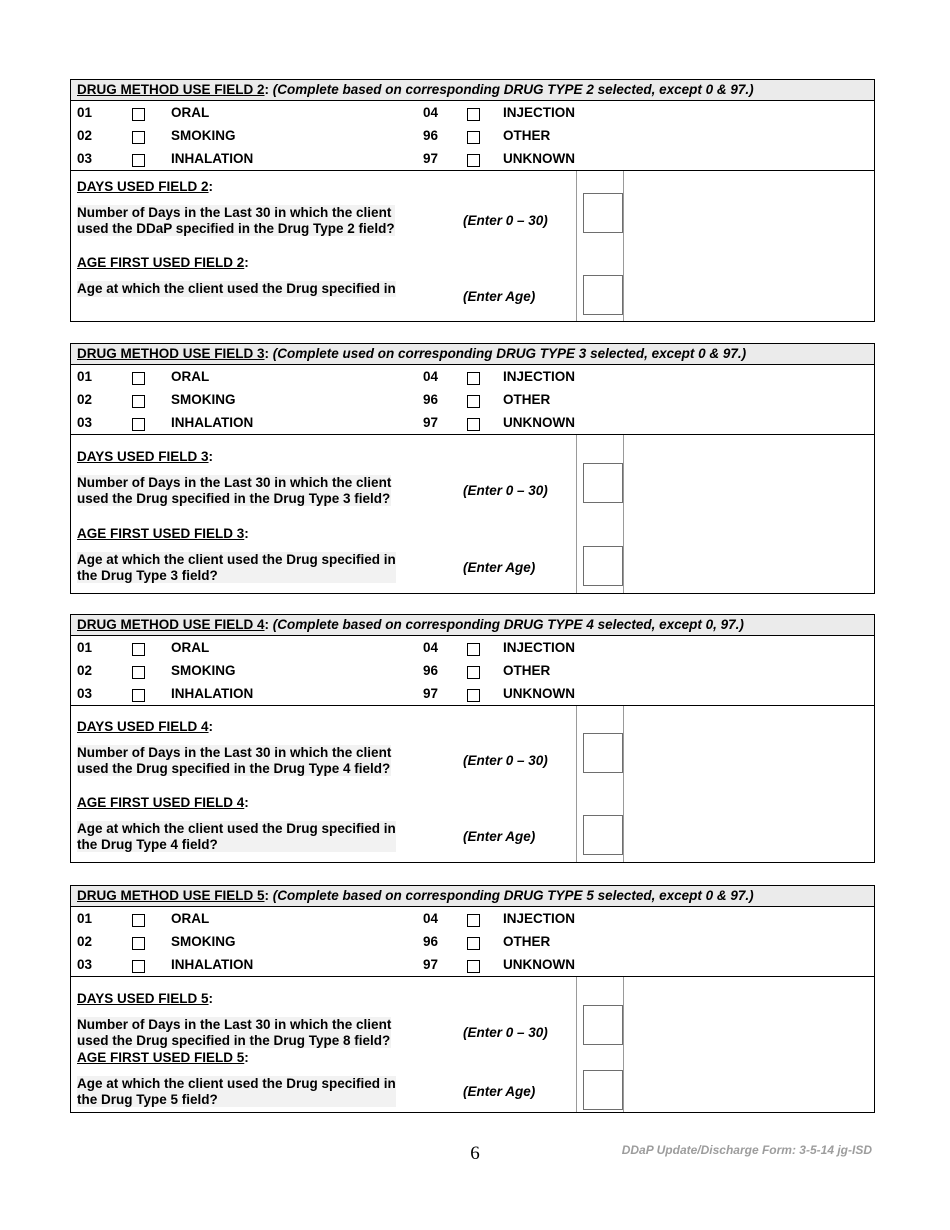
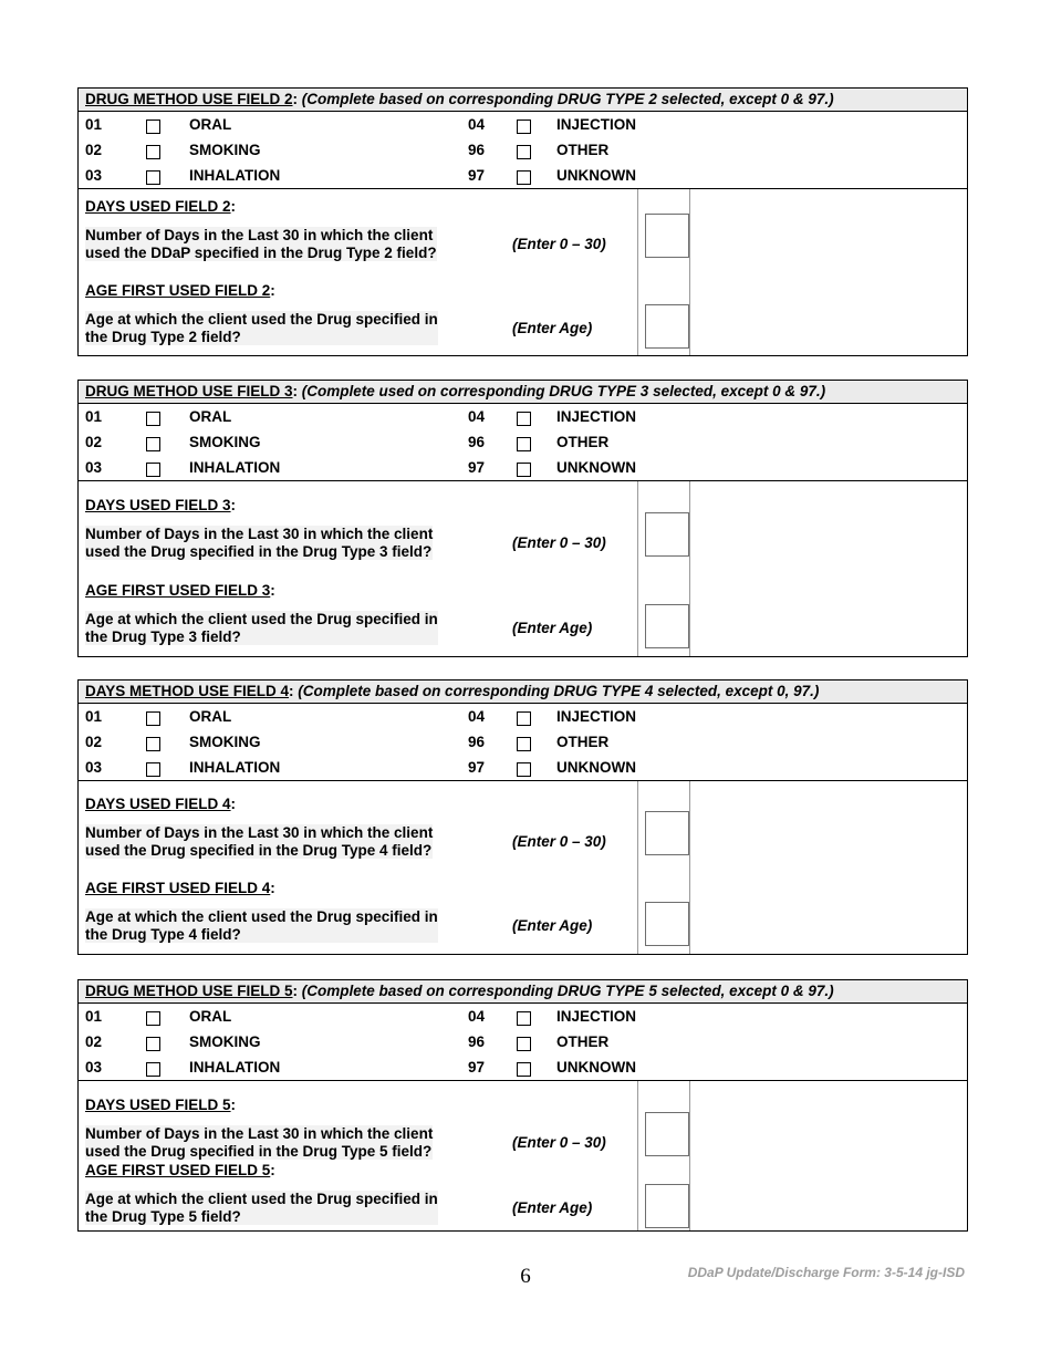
  DRUG METHOD USE FIELD 2: (Complete based on corresponding DRUG TYPE 2 selected, except 0 & 97.)
  01
  ORAL
  04
  INJECTION
  02
  SMOKING
  96
  OTHER
  03
  INHALATION
  97
  UNKNOWN
  DAYS USED FIELD 2:
  Number of Days in the Last 30 in which the client
  used the DDaP specified in the Drug Type 2 field?
  (Enter 0 – 30)
  AGE FIRST USED FIELD 2:
  Age at which the client used the Drug specified in
+ the Drug Type 2 field?
  (Enter Age)
  DRUG METHOD USE FIELD 3: (Complete used on corresponding DRUG TYPE 3 selected, except 0 & 97.)
  01
  ORAL
  04
  INJECTION
  02
  SMOKING
  96
  OTHER
  03
  INHALATION
  97
  UNKNOWN
  DAYS USED FIELD 3:
  Number of Days in the Last 30 in which the client
  used the Drug specified in the Drug Type 3 field?
  (Enter 0 – 30)
  AGE FIRST USED FIELD 3:
  Age at which the client used the Drug specified in
  the Drug Type 3 field?
  (Enter Age)
- DRUG METHOD USE FIELD 4: (Complete based on corresponding DRUG TYPE 4 selected, except 0, 97.)
+ DAYS METHOD USE FIELD 4: (Complete based on corresponding DRUG TYPE 4 selected, except 0, 97.)
  01
  ORAL
  04
  INJECTION
  02
  SMOKING
  96
  OTHER
  03
  INHALATION
  97
  UNKNOWN
  DAYS USED FIELD 4:
  Number of Days in the Last 30 in which the client
  used the Drug specified in the Drug Type 4 field?
  (Enter 0 – 30)
  AGE FIRST USED FIELD 4:
  Age at which the client used the Drug specified in
  the Drug Type 4 field?
  (Enter Age)
  DRUG METHOD USE FIELD 5: (Complete based on corresponding DRUG TYPE 5 selected, except 0 & 97.)
  01
  ORAL
  04
  INJECTION
  02
  SMOKING
  96
  OTHER
  03
  INHALATION
  97
  UNKNOWN
  DAYS USED FIELD 5:
  Number of Days in the Last 30 in which the client
- used the Drug specified in the Drug Type 8 field?
+ used the Drug specified in the Drug Type 5 field?
  (Enter 0 – 30)
  AGE FIRST USED FIELD 5:
  Age at which the client used the Drug specified in
  the Drug Type 5 field?
  (Enter Age)
  6
  DDaP Update/Discharge Form: 3-5-14 jg-ISD
